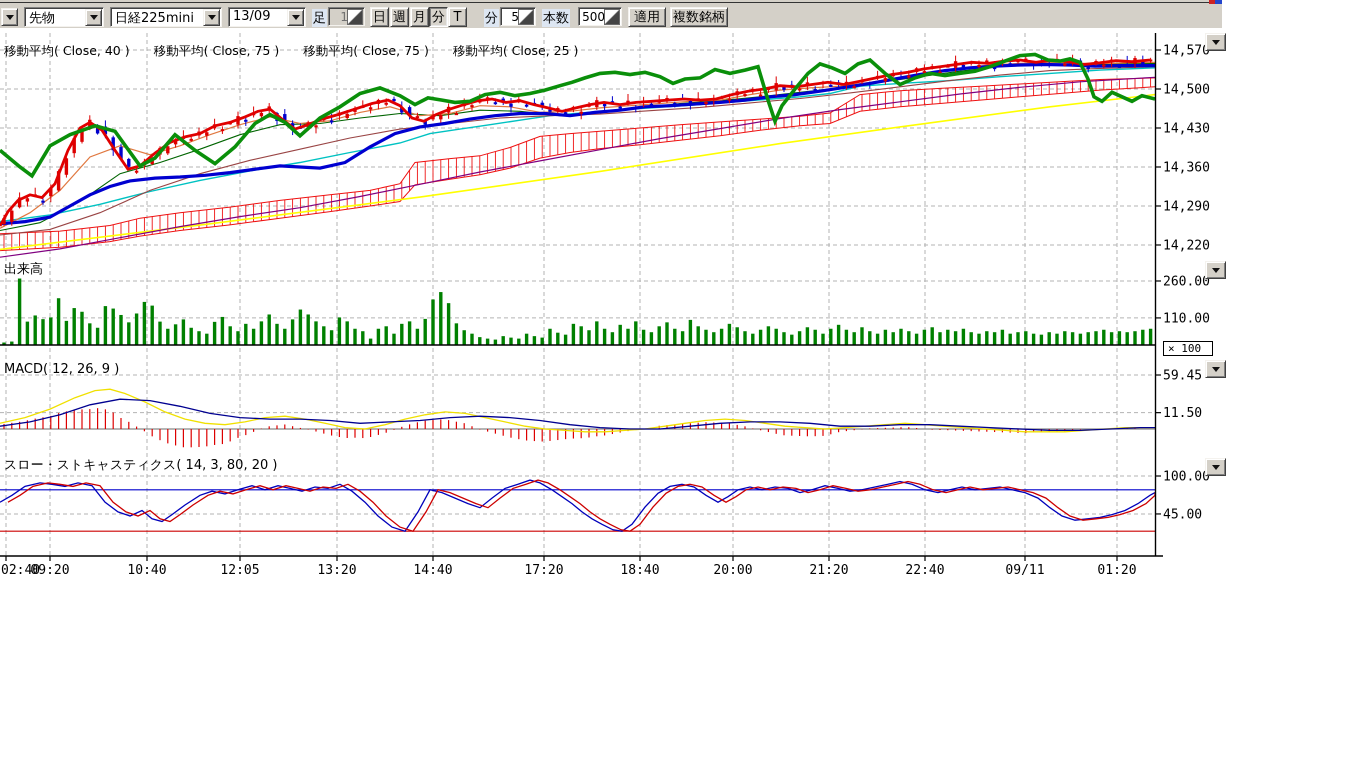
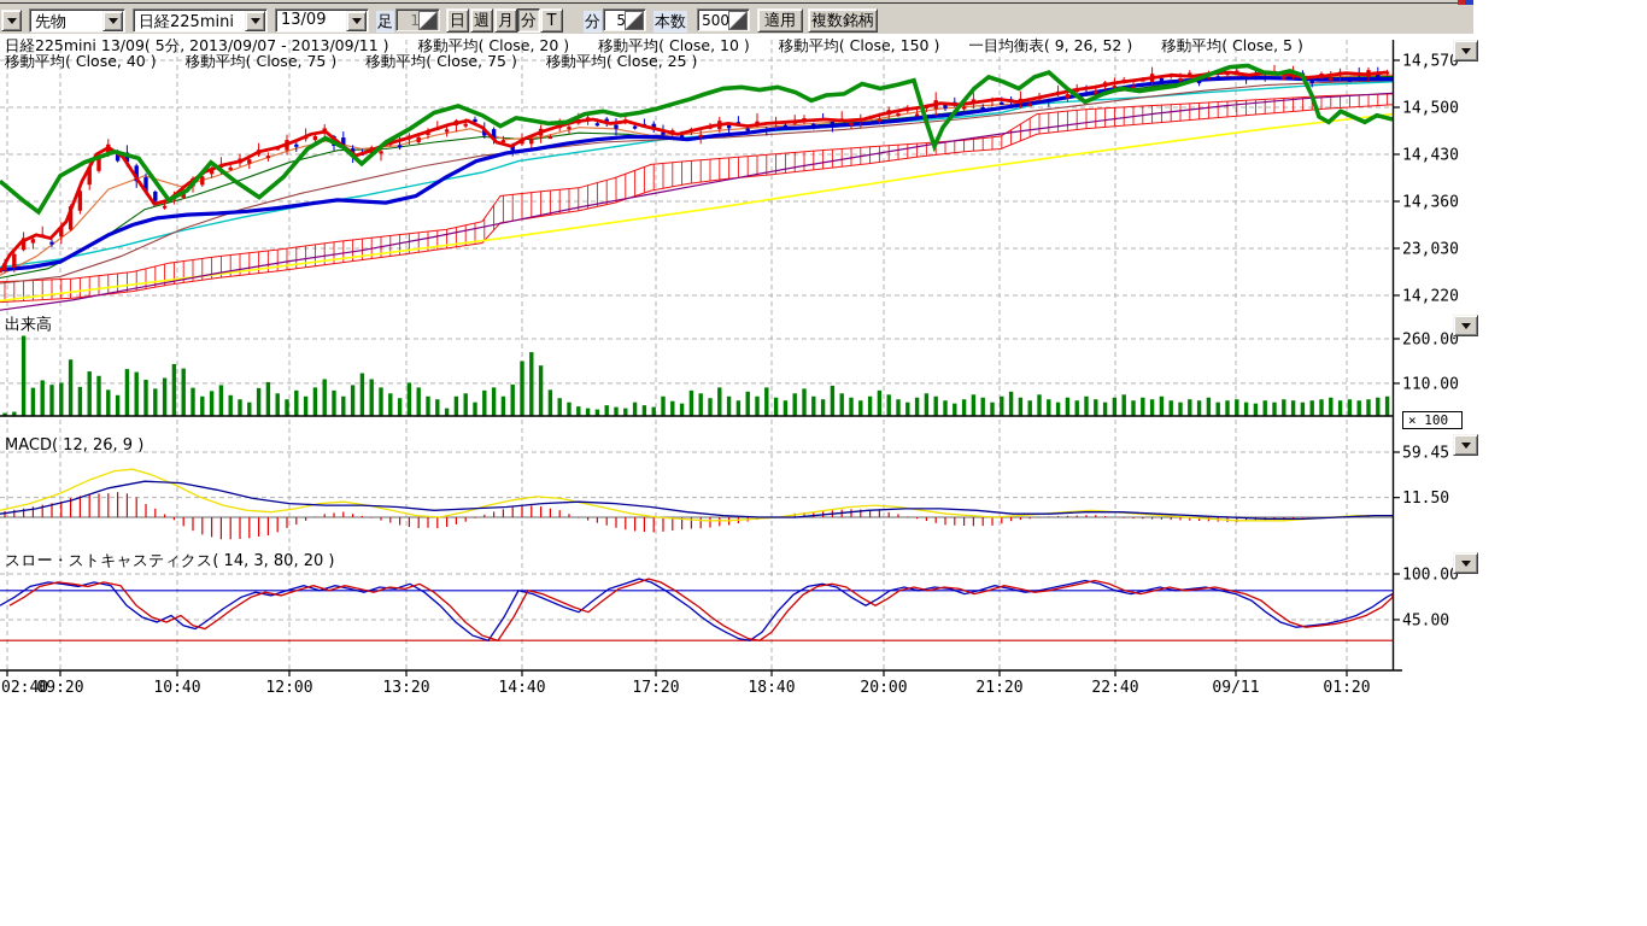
  先物
  日経225mini
  13/09
  足
  1
  日
  週
  月
  分
  T
  分
  5
  本数
  500
  適用
  複数銘柄
+ 日経225mini 13/09( 5分, 2013/09/07 - 2013/09/11 )
+ 移動平均( Close, 20 )
+ 移動平均( Close, 10 )
+ 移動平均( Close, 150 )
+ 一目均衡表( 9, 26, 52 )
+ 移動平均( Close, 5 )
  移動平均( Close, 40 )
  移動平均( Close, 75 )
  移動平均( Close, 75 )
  移動平均( Close, 25 )
  14,570
  14,500
  14,430
  14,360
- 14,290
+ 23,030
  14,220
  260.00
  110.00
  59.45
  11.50
  100.00
  45.00
  02:40
  09:20
  10:40
- 12:05
+ 12:00
  13:20
  14:40
  17:20
  18:40
  20:00
  21:20
  22:40
  09/11
  01:20
  出来高
  MACD( 12, 26, 9 )
  スロー・ストキャスティクス( 14, 3, 80, 20 )
  × 100
